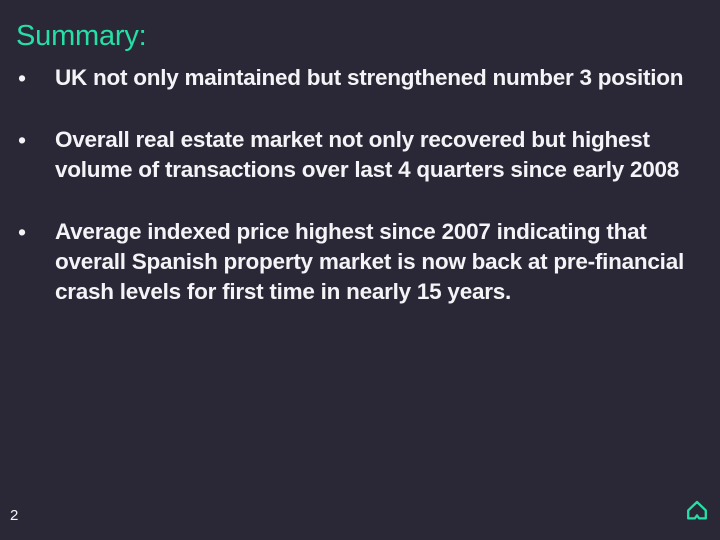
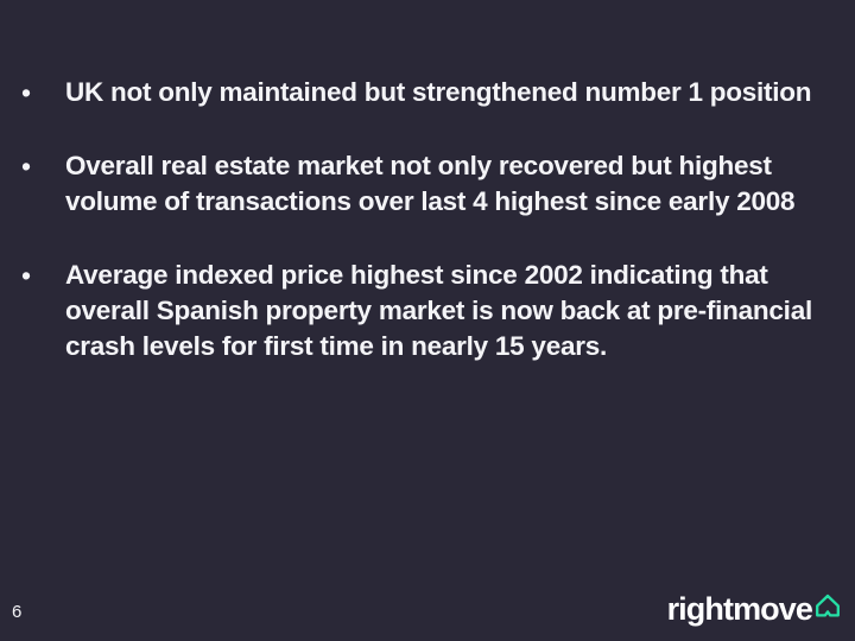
- Summary:
  •
- UK not only maintained but strengthened number 3 position
+ UK not only maintained but strengthened number 1 position
  •
- Overall real estate market not only recovered but highest volume of transactions over last 4 quarters since early 2008
+ Overall real estate market not only recovered but highest volume of transactions over last 4 highest since early 2008
  •
- Average indexed price highest since 2007 indicating that overall Spanish property market is now back at pre-financial crash levels for first time in nearly 15 years.
+ Average indexed price highest since 2002 indicating that overall Spanish property market is now back at pre-financial crash levels for first time in nearly 15 years.
- 2
+ 6
+ rightmove
